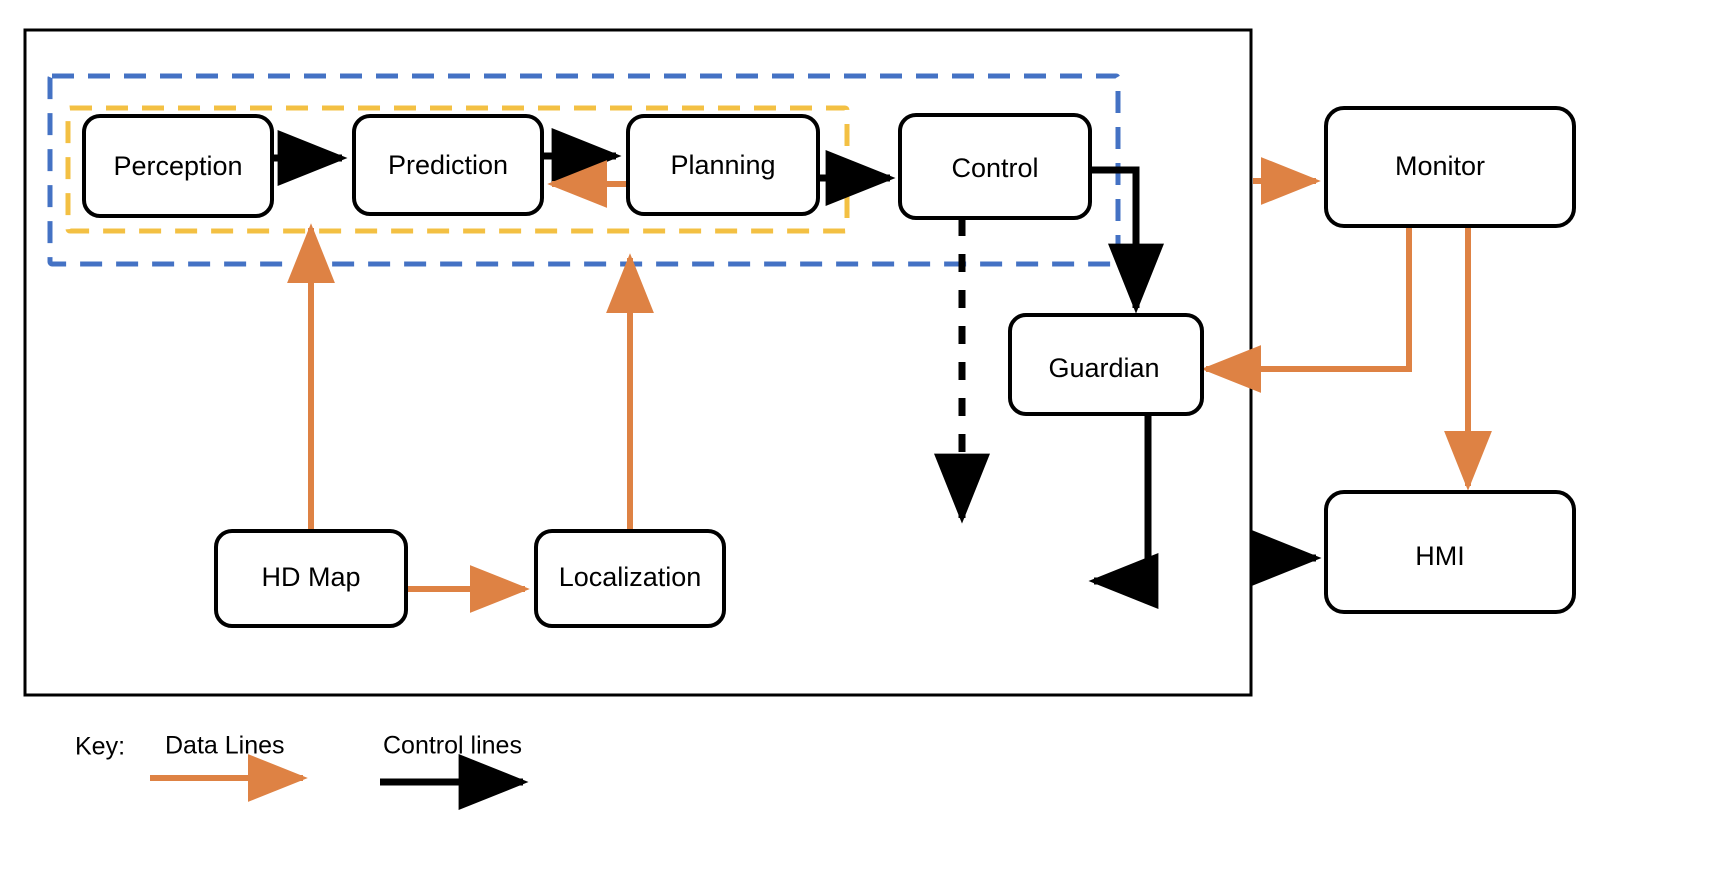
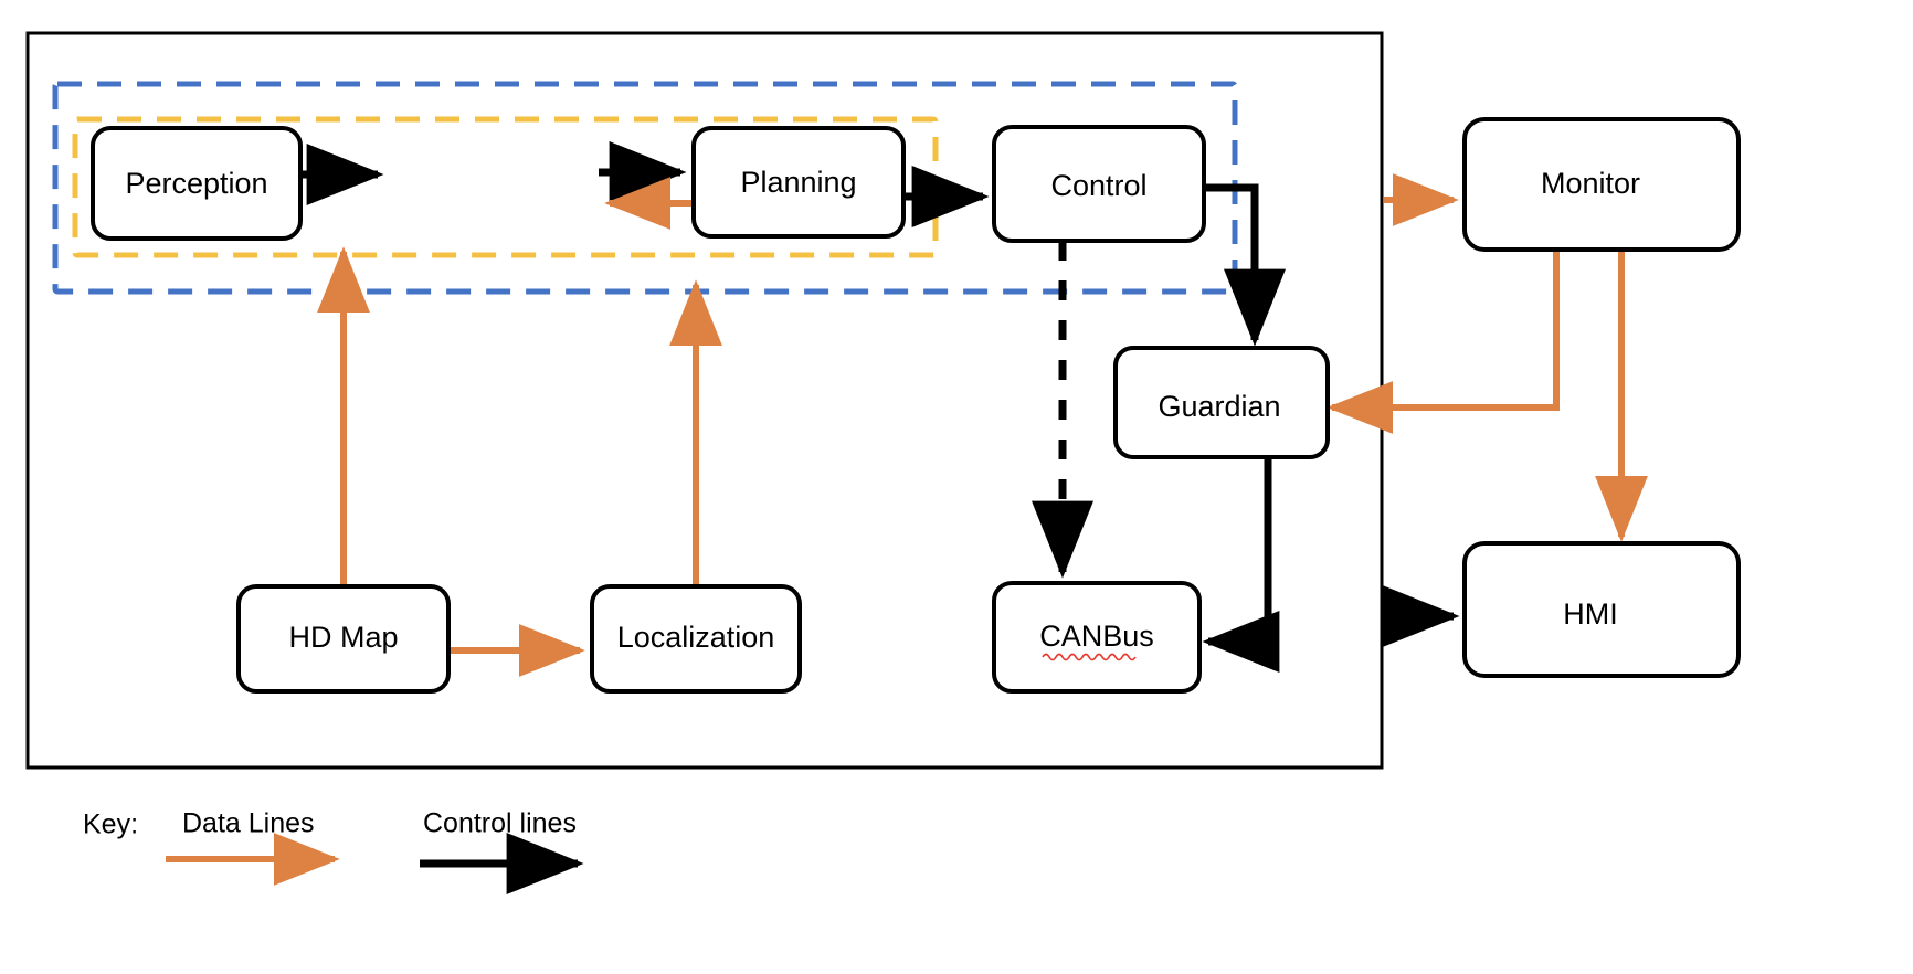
  Perception
- Prediction
  Planning
  Control
  Monitor
  Guardian
  HMI
  HD Map
  Localization
+ CANBus
  Key:
  Data Lines
  Control lines
